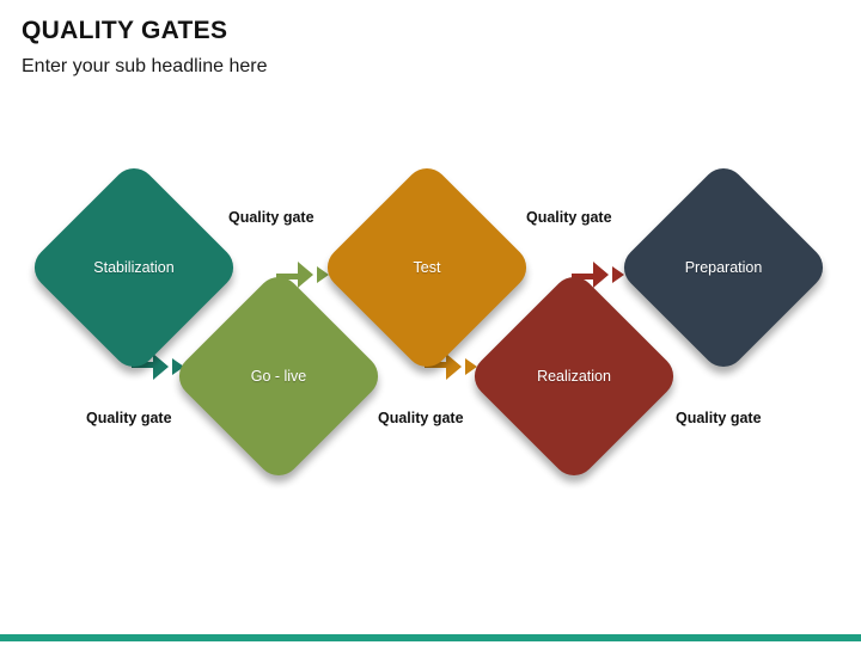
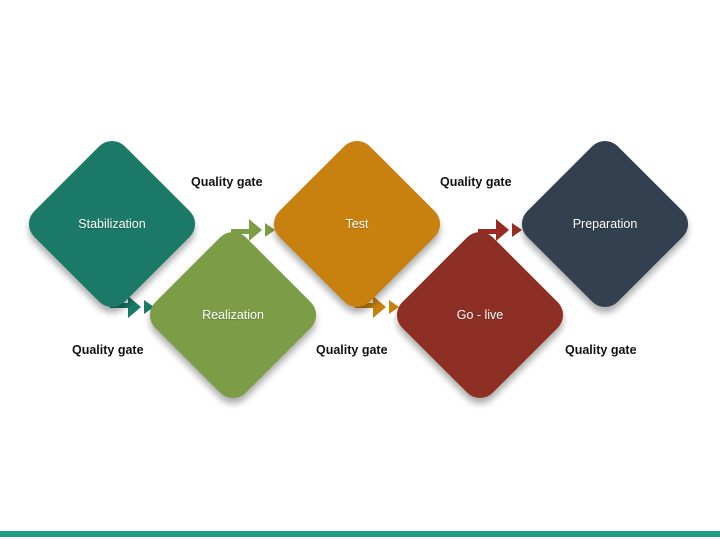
- QUALITY GATES
- Enter your sub headline here
  Stabilization
- Go - live
+ Realization
  Test
- Realization
+ Go - live
  Preparation
  Quality gate
  Quality gate
  Quality gate
  Quality gate
  Quality gate
